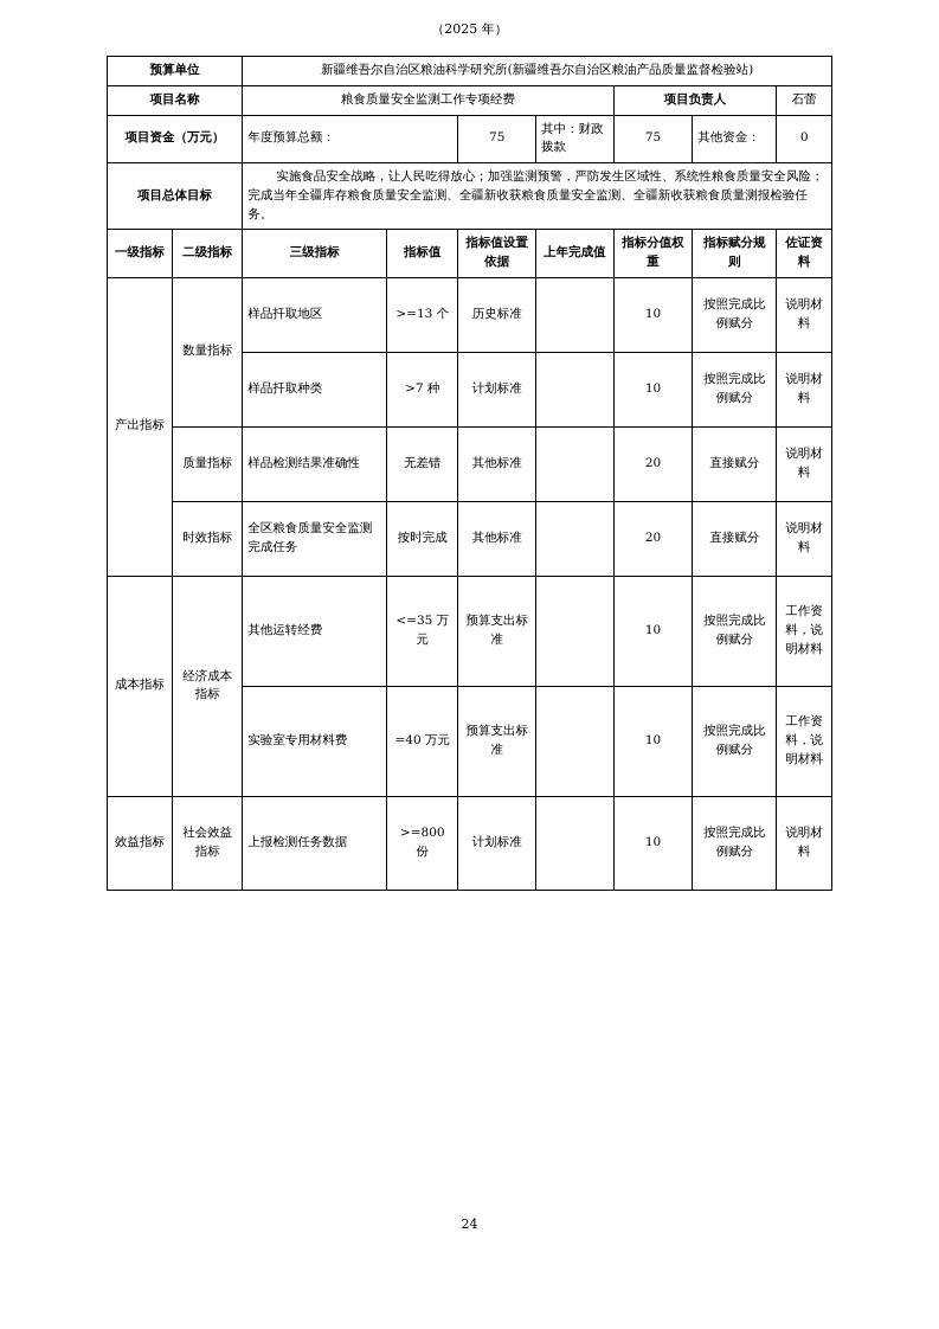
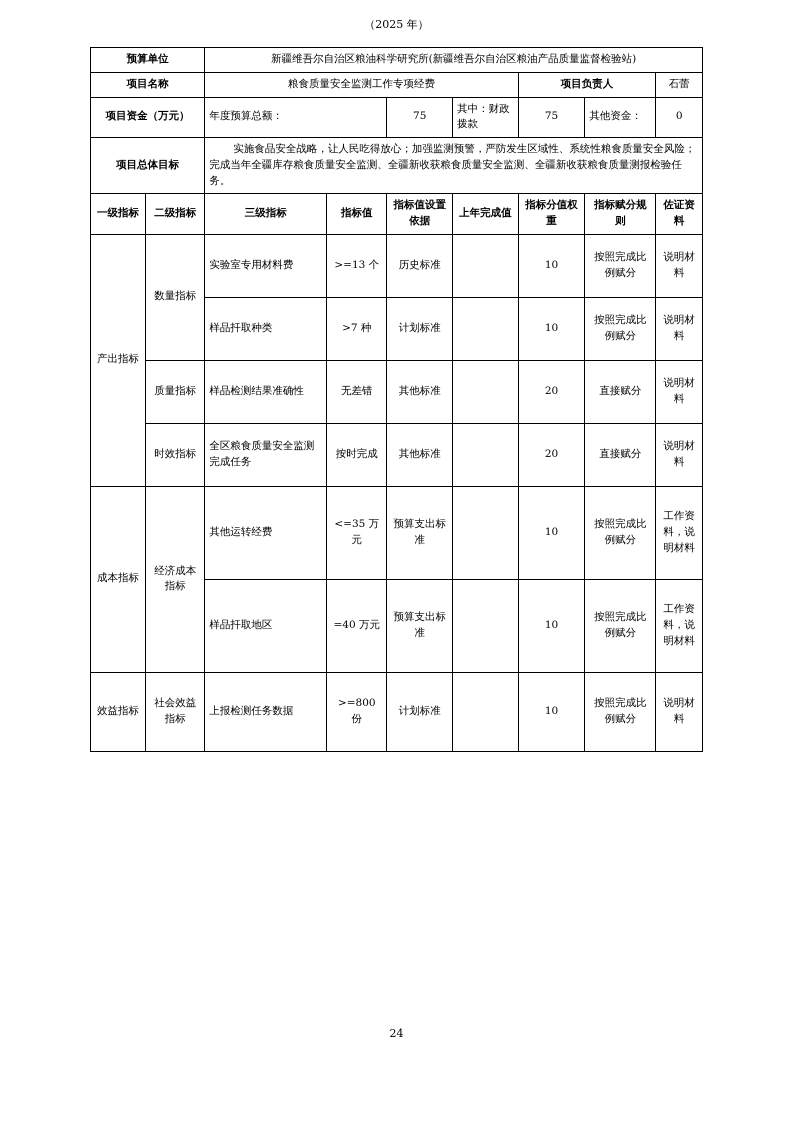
  （2025 年）
  预算单位	新疆维吾尔自治区粮油科学研究所(新疆维吾尔自治区粮油产品质量监督检验站)
  项目名称	粮食质量安全监测工作专项经费	项目负责人	石蕾
  项目资金（万元）	年度预算总额：	75	其中：财政拨款	75	其他资金：	0
  项目总体目标	实施食品安全战略，让人民吃得放心；加强监测预警，严防发生区域性、系统性粮食质量安全风险；完成当年全疆库存粮食质量安全监测、全疆新收获粮食质量安全监测、全疆新收获粮食质量测报检验任务。
  一级指标	二级指标	三级指标	指标值	指标值设置依据	上年完成值	指标分值权重	指标赋分规则	佐证资料
- 产出指标	数量指标	样品扦取地区	>=13 个	历史标准		10	按照完成比例赋分	说明材料
+ 产出指标	数量指标	实验室专用材料费	>=13 个	历史标准		10	按照完成比例赋分	说明材料
  样品扦取种类	>7 种	计划标准		10	按照完成比例赋分	说明材料
  质量指标	样品检测结果准确性	无差错	其他标准		20	直接赋分	说明材料
  时效指标	全区粮食质量安全监测完成任务	按时完成	其他标准		20	直接赋分	说明材料
  成本指标	经济成本指标	其他运转经费	<=35 万元	预算支出标准		10	按照完成比例赋分	工作资料，说明材料
- 实验室专用材料费	=40 万元	预算支出标准		10	按照完成比例赋分	工作资料，说明材料
+ 样品扦取地区	=40 万元	预算支出标准		10	按照完成比例赋分	工作资料，说明材料
  效益指标	社会效益指标	上报检测任务数据	>=800 份	计划标准		10	按照完成比例赋分	说明材料
  24
